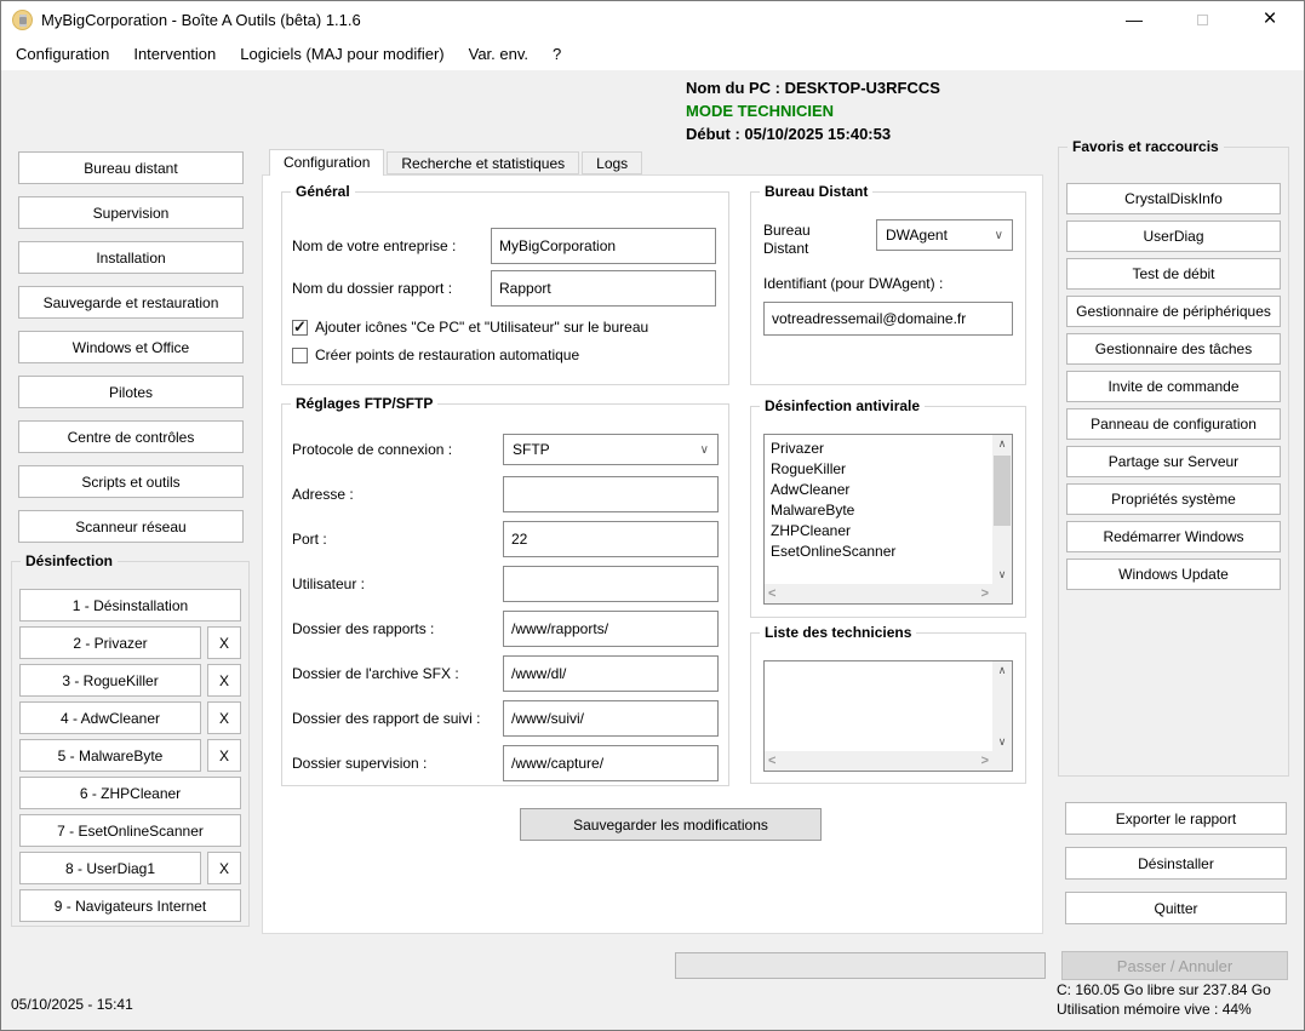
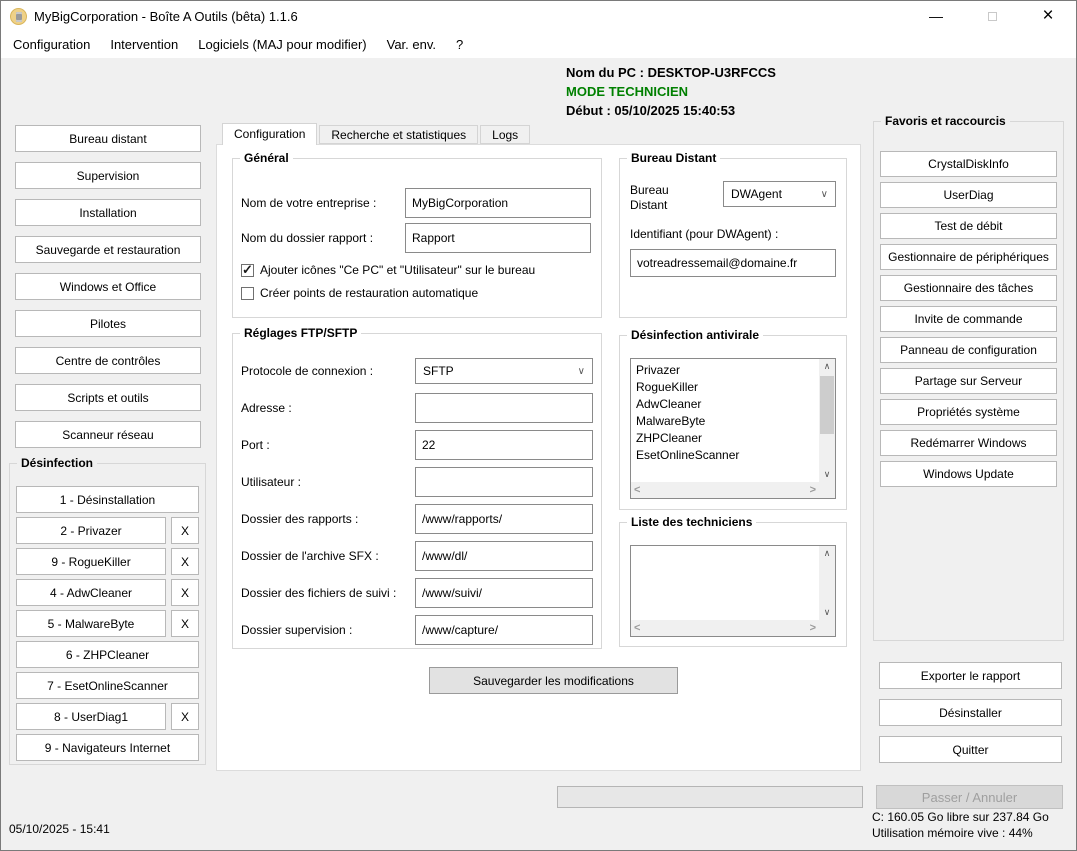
  MyBigCorporation - Boîte A Outils (bêta) 1.1.6
  —
  ×
  Configuration
  Intervention
  Logiciels (MAJ pour modifier)
  Var. env.
  ?
  Nom du PC : DESKTOP-U3RFCCS
  MODE TECHNICIEN
  Début : 05/10/2025 15:40:53
  Bureau distant
  Supervision
  Installation
  Sauvegarde et restauration
  Windows et Office
  Pilotes
  Centre de contrôles
  Scripts et outils
  Scanneur réseau
  Désinfection
  1 - Désinstallation
  2 - Privazer
  X
- 3 - RogueKiller
+ 9 - RogueKiller
  X
  4 - AdwCleaner
  X
  5 - MalwareByte
  X
  6 - ZHPCleaner
  7 - EsetOnlineScanner
  8 - UserDiag1
  X
  9 - Navigateurs Internet
  Configuration
  Recherche et statistiques
  Logs
  Général
  Nom de votre entreprise :
  MyBigCorporation
  Nom du dossier rapport :
  Rapport
  Ajouter icônes "Ce PC" et "Utilisateur" sur le bureau
  Créer points de restauration automatique
  Bureau Distant
  Bureau Distant
  DWAgent
  ∨
  Identifiant (pour DWAgent) :
  votreadressemail@domaine.fr
  Réglages FTP/SFTP
  Protocole de connexion :
  SFTP
  ∨
  Adresse :
  Port :
  22
  Utilisateur :
  Dossier des rapports :
  /www/rapports/
  Dossier de l'archive SFX :
  /www/dl/
- Dossier des rapport de suivi :
+ Dossier des fichiers de suivi :
  /www/suivi/
  Dossier supervision :
  /www/capture/
  Désinfection antivirale
  Privazer
  RogueKiller
  AdwCleaner
  MalwareByte
  ZHPCleaner
  EsetOnlineScanner
  ∧
  ∨
  <
  >
  Liste des techniciens
  ∧
  ∨
  <
  >
  Sauvegarder les modifications
  Favoris et raccourcis
  CrystalDiskInfo
  UserDiag
  Test de débit
  Gestionnaire de périphériques
  Gestionnaire des tâches
  Invite de commande
  Panneau de configuration
  Partage sur Serveur
  Propriétés système
  Redémarrer Windows
  Windows Update
  Exporter le rapport
  Désinstaller
  Quitter
  Passer / Annuler
  C: 160.05 Go libre sur 237.84 Go
  Utilisation mémoire vive : 44%
  05/10/2025 - 15:41
